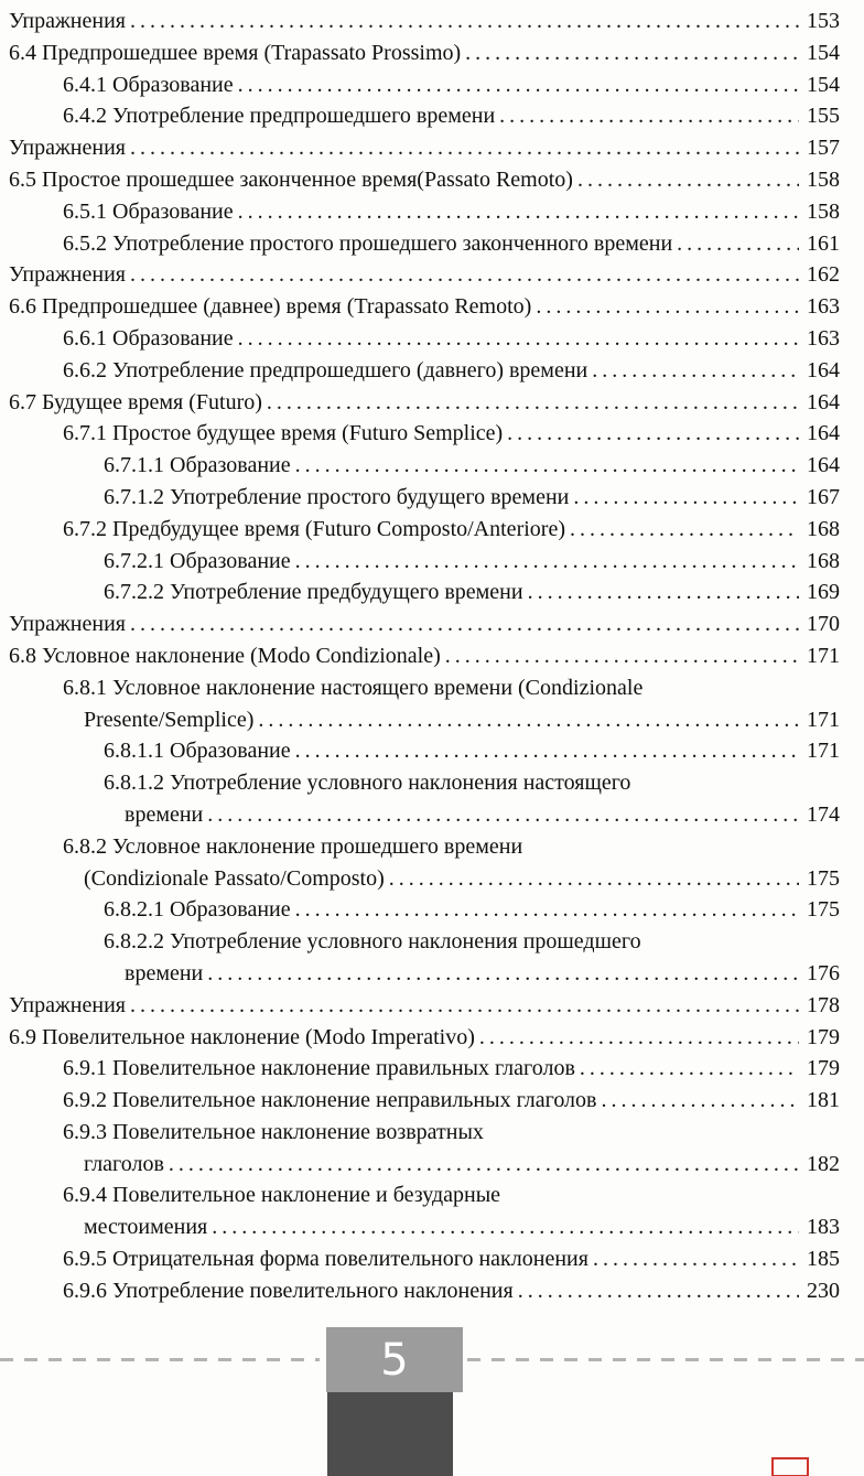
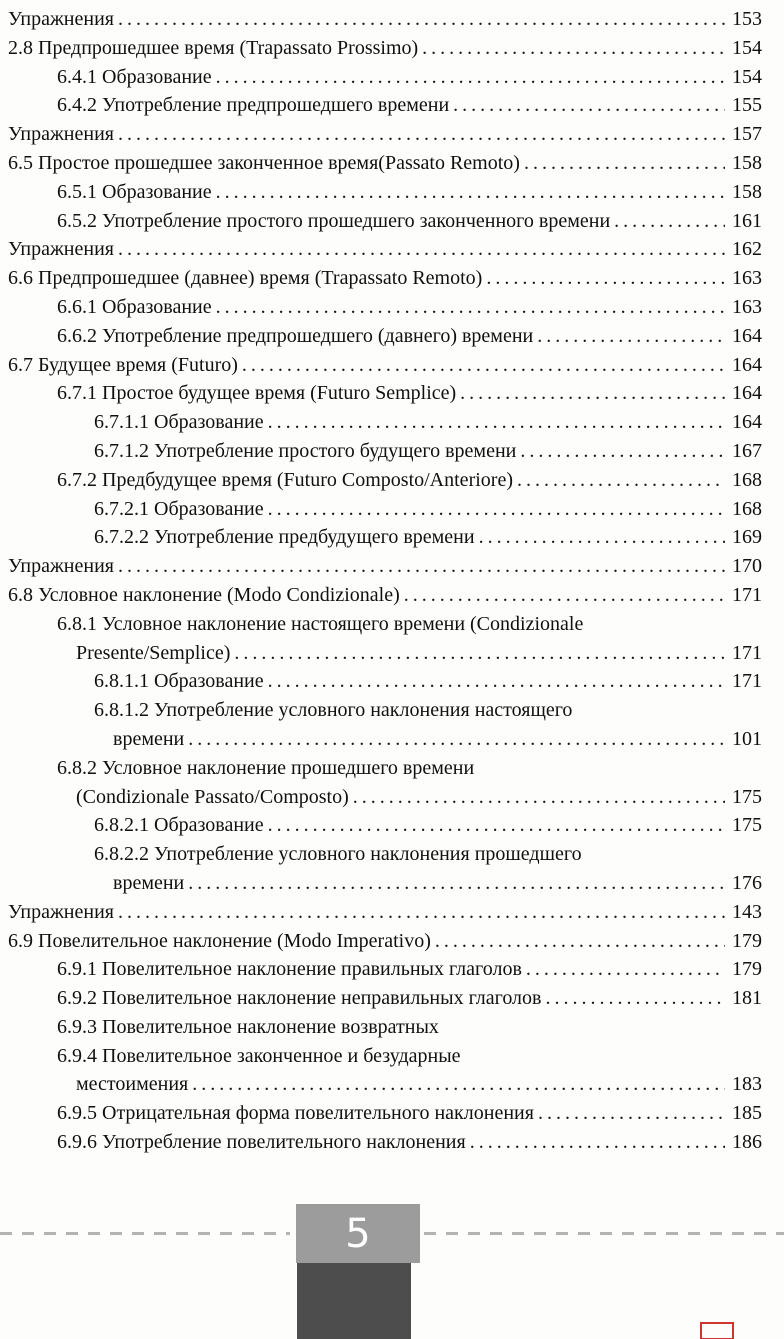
  Упражнения
  153
- 6.4 Предпрошедшее время (Trapassato Prossimo)
+ 2.8 Предпрошедшее время (Trapassato Prossimo)
  154
  6.4.1 Образование
  154
  6.4.2 Употребление предпрошедшего времени
  155
  Упражнения
  157
  6.5 Простое прошедшее законченное время(Passato Remoto)
  158
  6.5.1 Образование
  158
  6.5.2 Употребление простого прошедшего законченного времени
  161
  Упражнения
  162
  6.6 Предпрошедшее (давнее) время (Trapassato Remoto)
  163
  6.6.1 Образование
  163
  6.6.2 Употребление предпрошедшего (давнего) времени
  164
  6.7 Будущее время (Futuro)
  164
  6.7.1 Простое будущее время (Futuro Semplice)
  164
  6.7.1.1 Образование
  164
  6.7.1.2 Употребление простого будущего времени
  167
  6.7.2 Предбудущее время (Futuro Composto/Anteriore)
  168
  6.7.2.1 Образование
  168
  6.7.2.2 Употребление предбудущего времени
  169
  Упражнения
  170
  6.8 Условное наклонение (Modo Condizionale)
  171
  6.8.1 Условное наклонение настоящего времени (Condizionale
  Presente/Semplice)
  171
  6.8.1.1 Образование
  171
  6.8.1.2 Употребление условного наклонения настоящего
  времени
- 174
+ 101
  6.8.2 Условное наклонение прошедшего времени
  (Condizionale Passato/Composto)
  175
  6.8.2.1 Образование
  175
  6.8.2.2 Употребление условного наклонения прошедшего
  времени
  176
  Упражнения
- 178
+ 143
  6.9 Повелительное наклонение (Modo Imperativo)
  179
  6.9.1 Повелительное наклонение правильных глаголов
  179
  6.9.2 Повелительное наклонение неправильных глаголов
  181
  6.9.3 Повелительное наклонение возвратных
- глаголов
- 182
- 6.9.4 Повелительное наклонение и безударные
+ 6.9.4 Повелительное законченное и безударные
  местоимения
  183
  6.9.5 Отрицательная форма повелительного наклонения
  185
  6.9.6 Употребление повелительного наклонения
- 230
+ 186
  5
